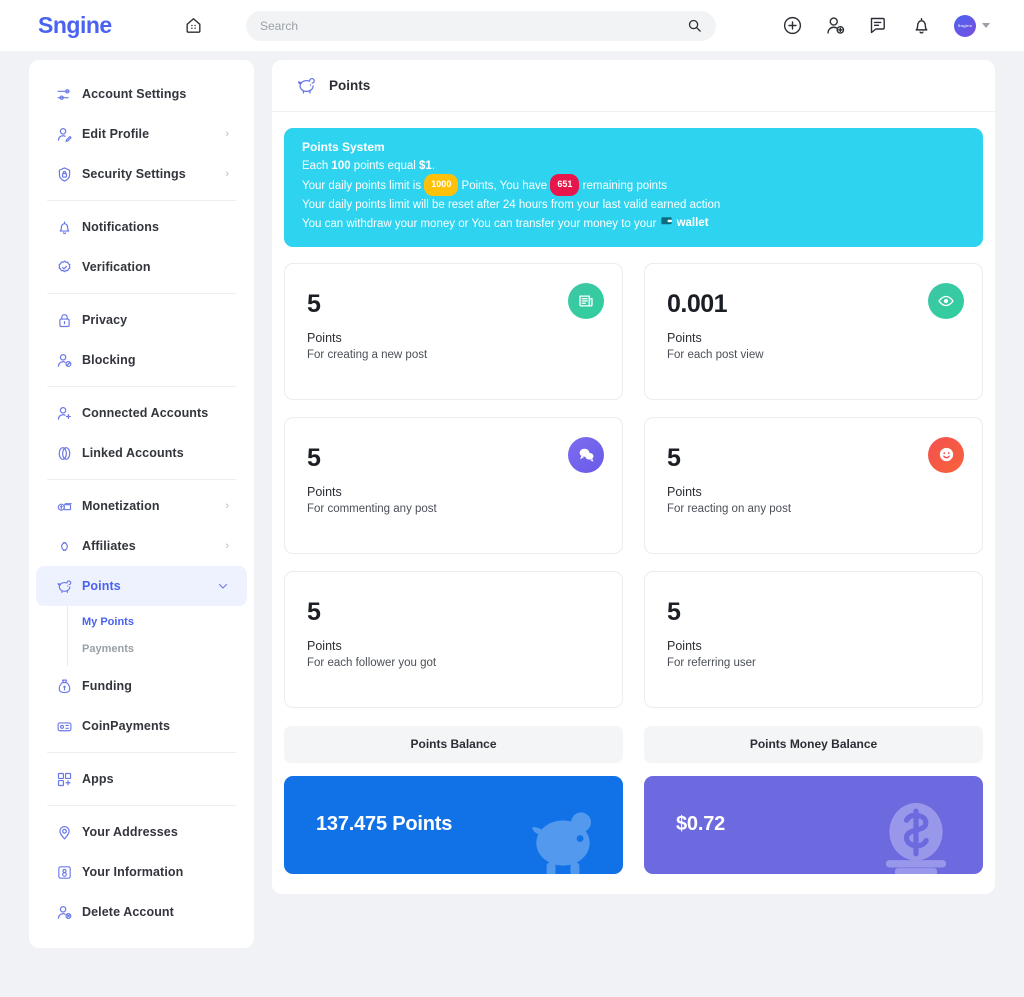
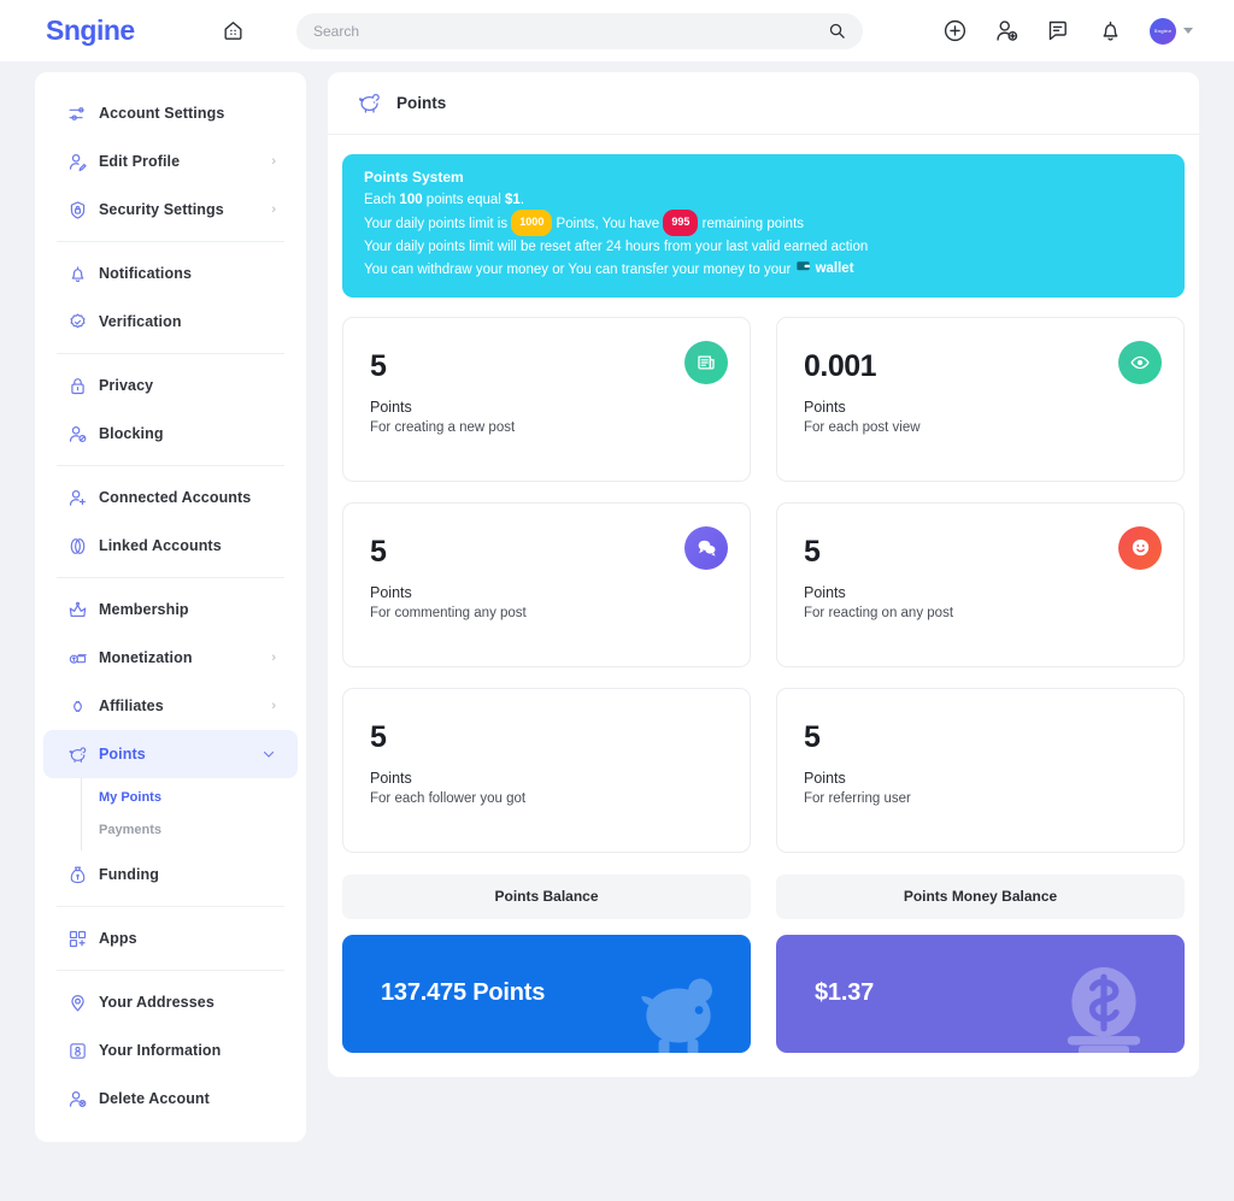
  Sngine
  Search
  Account Settings
  Edit Profile
  ›
  Security Settings
  ›
  Notifications
  Verification
  Privacy
  Blocking
  Connected Accounts
  Linked Accounts
+ Membership
  Monetization
  ›
  Affiliates
  ›
  Points
  My Points
  Payments
  Funding
- CoinPayments
  Apps
  Your Addresses
  Your Information
  Delete Account
  Points
  Points System
  Each 100 points equal $1.
- Your daily points limit is 1000 Points, You have 651 remaining points
+ Your daily points limit is 1000 Points, You have 995 remaining points
  Your daily points limit will be reset after 24 hours from your last valid earned action
  You can withdraw your money or You can transfer your money to your
  wallet
  5
  Points
  For creating a new post
  0.001
  Points
  For each post view
  5
  Points
  For commenting any post
  5
  Points
  For reacting on any post
  5
  Points
  For each follower you got
  5
  Points
  For referring user
  Points Balance
  137.475 Points
  Points Money Balance
- $0.72
+ $1.37
